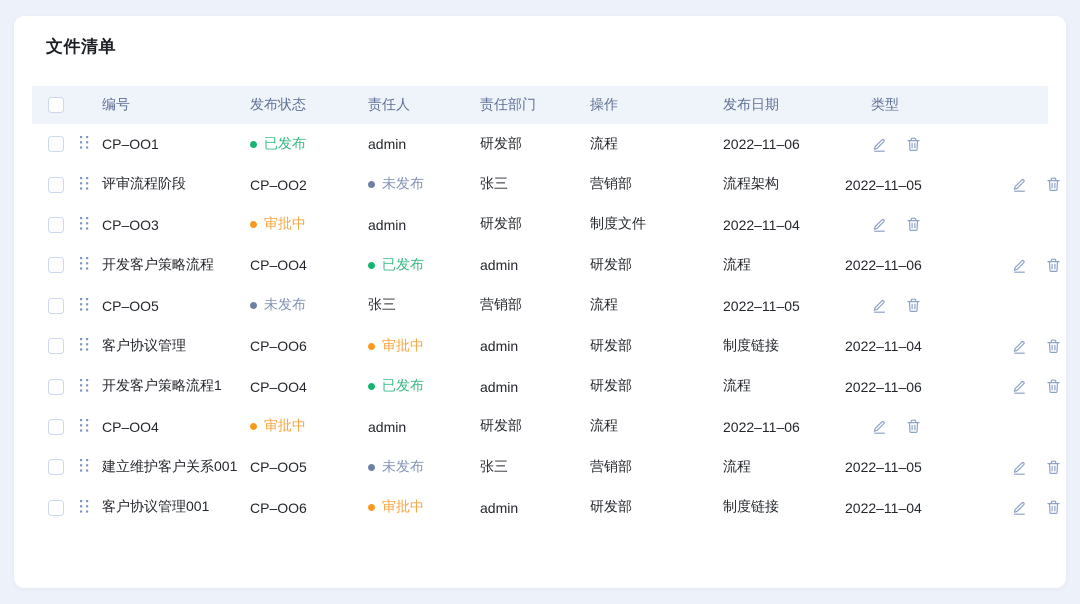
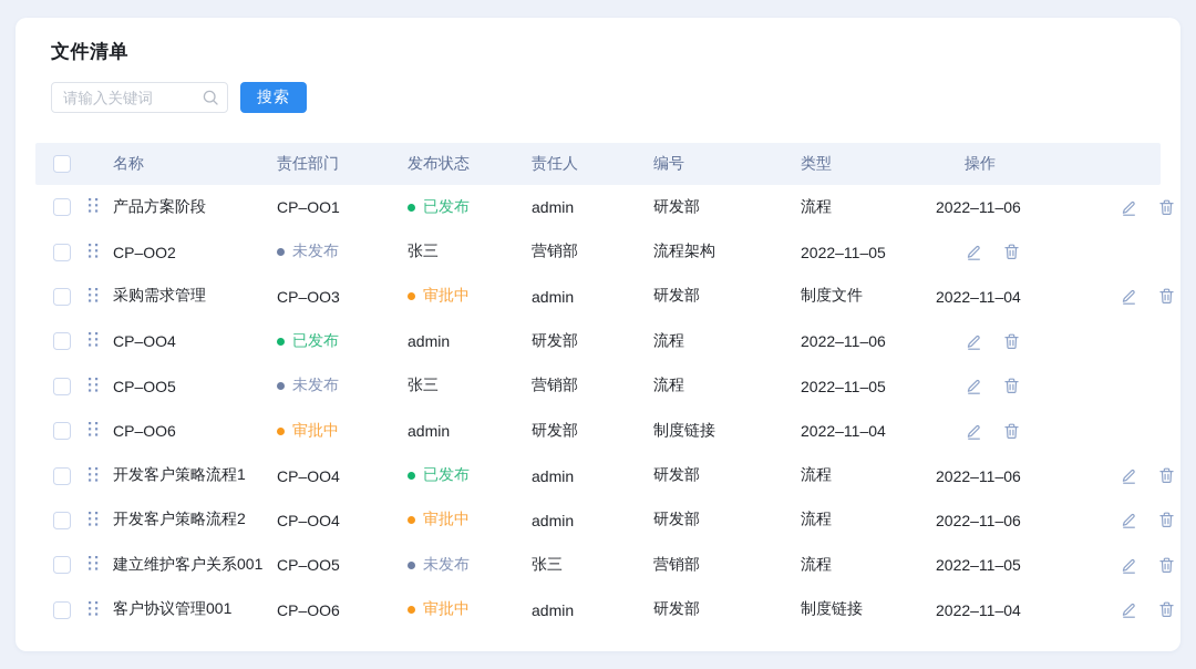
  文件清单
+ 请输入关键词
+ 搜索
+ 名称
- 编号
+ 责任部门
  发布状态
  责任人
- 责任部门
+ 编号
- 操作
+ 类型
- 发布日期
- 类型
+ 操作
+ 产品方案阶段
  CP–OO1
  已发布
  admin
  研发部
  流程
  2022–11–06
- 评审流程阶段
  CP–OO2
  未发布
  张三
  营销部
  流程架构
  2022–11–05
+ 采购需求管理
  CP–OO3
  审批中
  admin
  研发部
  制度文件
  2022–11–04
- 开发客户策略流程
  CP–OO4
  已发布
  admin
  研发部
  流程
  2022–11–06
  CP–OO5
  未发布
  张三
  营销部
  流程
  2022–11–05
- 客户协议管理
  CP–OO6
  审批中
  admin
  研发部
  制度链接
  2022–11–04
  开发客户策略流程1
  CP–OO4
  已发布
  admin
  研发部
  流程
  2022–11–06
+ 开发客户策略流程2
  CP–OO4
  审批中
  admin
  研发部
  流程
  2022–11–06
  建立维护客户关系001
  CP–OO5
  未发布
  张三
  营销部
  流程
  2022–11–05
  客户协议管理001
  CP–OO6
  审批中
  admin
  研发部
  制度链接
  2022–11–04
